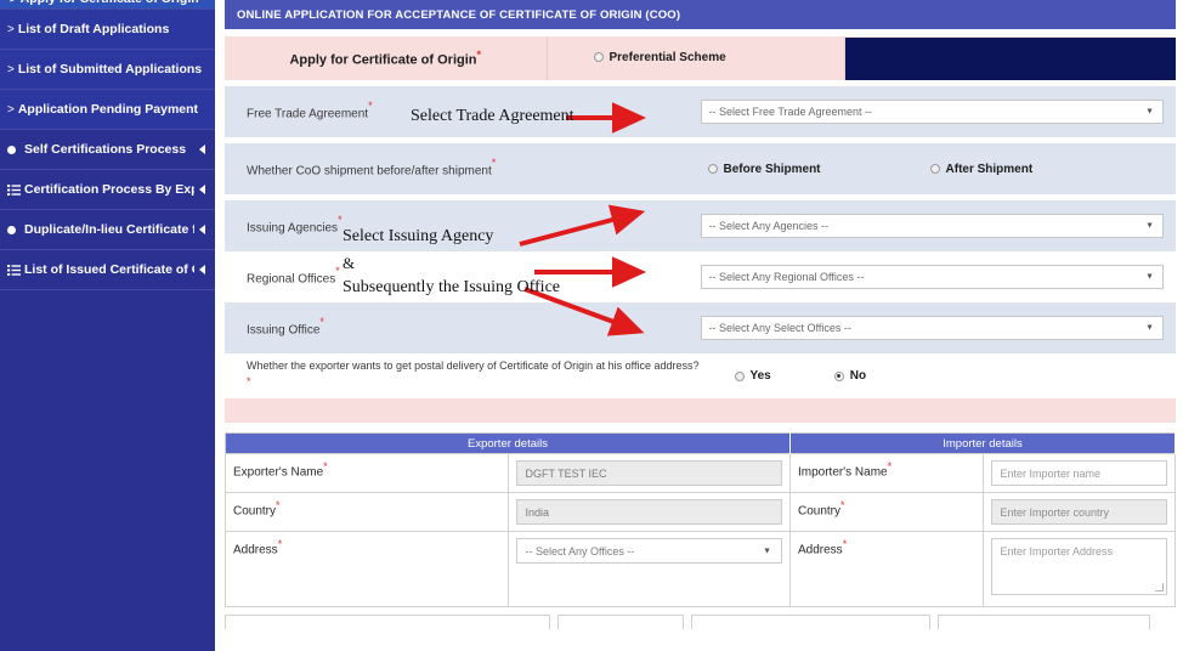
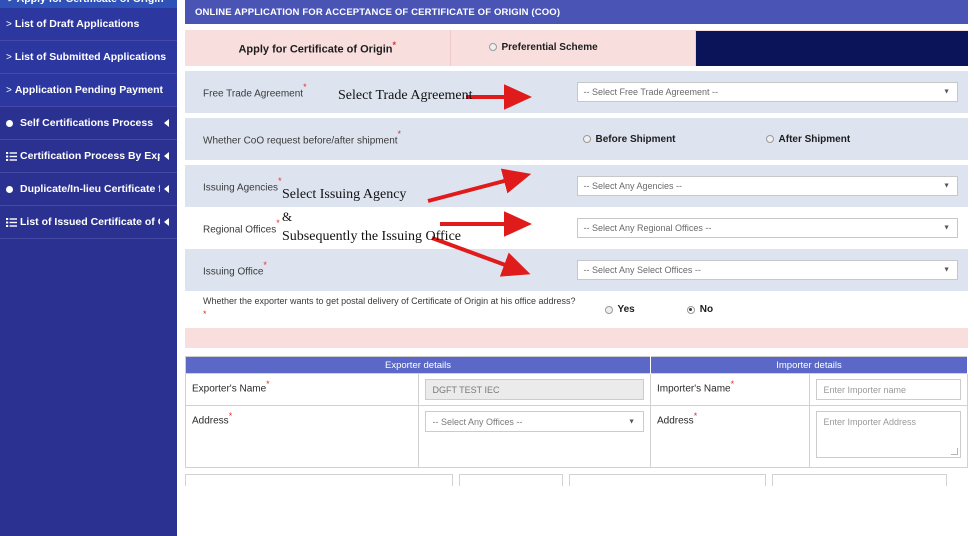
  >
  List of Draft Applications
  >
  List of Submitted Applications
  >
  Application Pending Payment
  Self Certifications Process
  Certification Process By Ex
  Duplicate/In-lieu Certificate
  List of Issued Certificate of
  ONLINE APPLICATION FOR ACCEPTANCE OF CERTIFICATE OF ORIGIN (COO)
  Apply for Certificate of Origin*	Preferential Scheme
  Free Trade Agreement*	-- Select Free Trade Agreement --
- Whether CoO shipment before/after shipment*	Before Shipment After Shipment
+ Whether CoO request before/after shipment*	Before Shipment After Shipment
  Issuing Agencies*	-- Select Any Agencies --
  Regional Offices*	-- Select Any Regional Offices --
  Issuing Office*	-- Select Any Select Offices --
  Whether the exporter wants to get postal delivery of Certificate of Origin at his office address?*	Yes No
  Exporter details	Importer details
  Exporter's Name*	DGFT TEST IEC	Importer's Name*	Enter Importer name
- Country*	India	Country*	Enter Importer country
  Address*	-- Select Any Offices --	Address*	Enter Importer Address
  Select Trade Agreement
  Select Issuing Agency
  &
  Subsequently the Issuing Office
